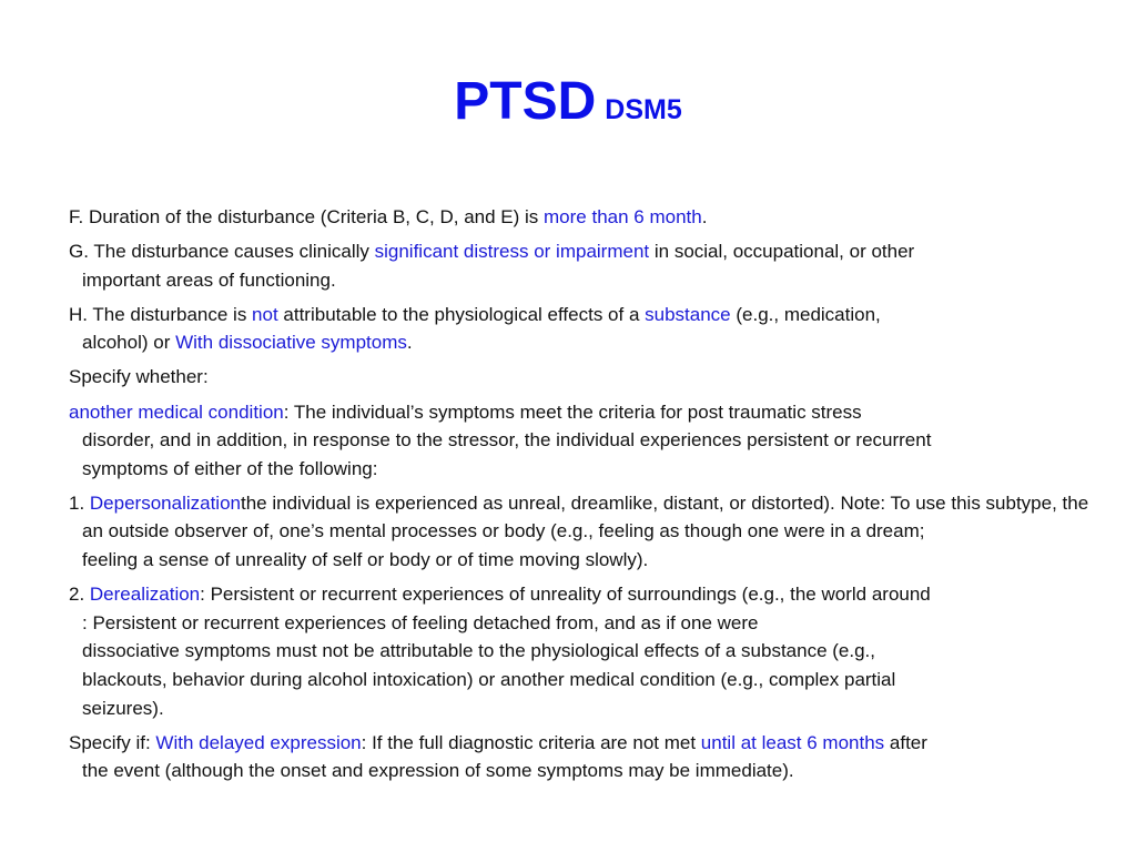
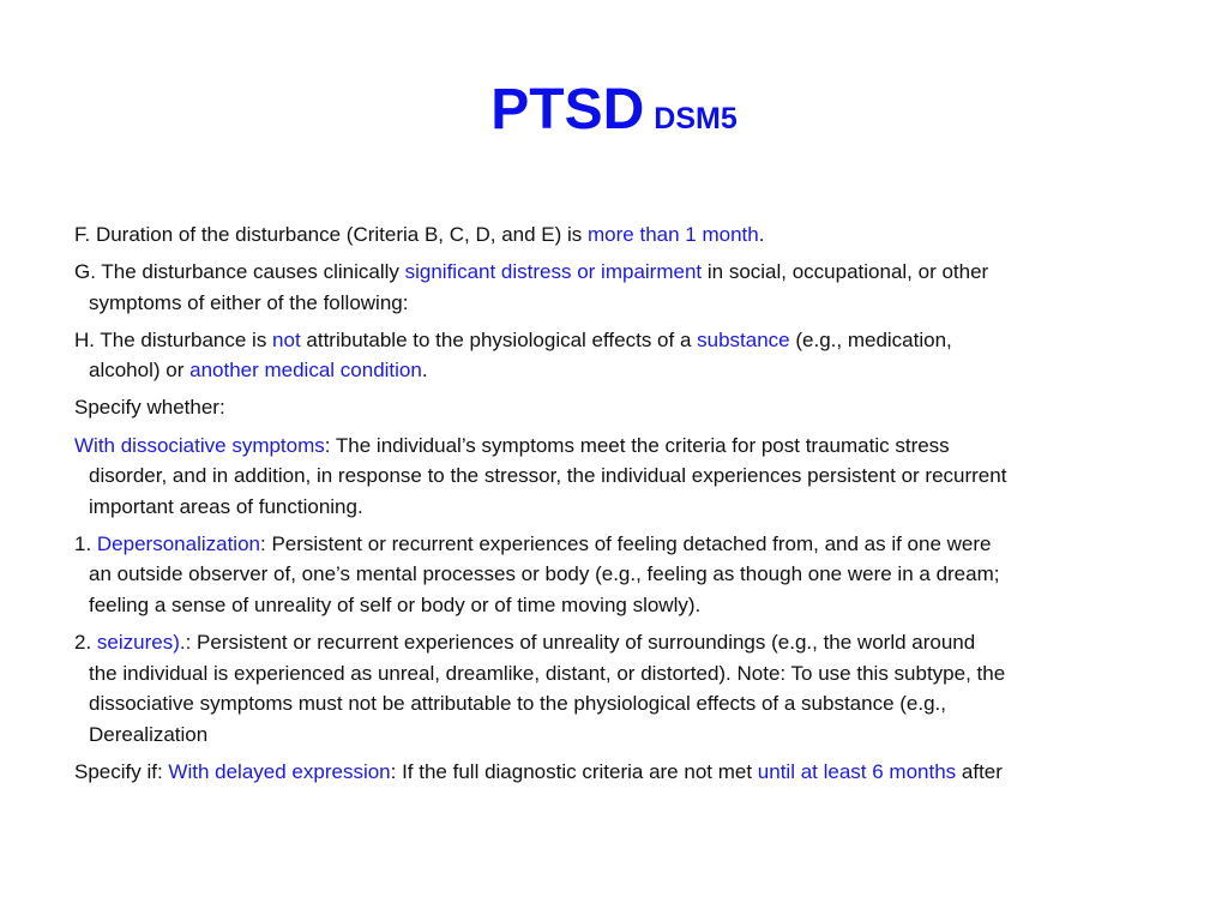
  PTSD DSM5
- F. Duration of the disturbance (Criteria B, C, D, and E) is more than 6 month.
+ F. Duration of the disturbance (Criteria B, C, D, and E) is more than 1 month.
  G. The disturbance causes clinically significant distress or impairment in social, occupational, or other
- important areas of functioning.
+ symptoms of either of the following:
  H. The disturbance is not attributable to the physiological effects of a substance (e.g., medication,
- alcohol) or With dissociative symptoms.
+ alcohol) or another medical condition.
  Specify whether:
- another medical condition: The individual’s symptoms meet the criteria for post traumatic stress
+ With dissociative symptoms: The individual’s symptoms meet the criteria for post traumatic stress
  disorder, and in addition, in response to the stressor, the individual experiences persistent or recurrent
- symptoms of either of the following:
+ important areas of functioning.
- 1. Depersonalizationthe individual is experienced as unreal, dreamlike, distant, or distorted). Note: To use this subtype, the
+ 1. Depersonalization: Persistent or recurrent experiences of feeling detached from, and as if one were
  an outside observer of, one’s mental processes or body (e.g., feeling as though one were in a dream;
  feeling a sense of unreality of self or body or of time moving slowly).
- 2. Derealization: Persistent or recurrent experiences of unreality of surroundings (e.g., the world around
+ 2. seizures).: Persistent or recurrent experiences of unreality of surroundings (e.g., the world around
- : Persistent or recurrent experiences of feeling detached from, and as if one were
+ the individual is experienced as unreal, dreamlike, distant, or distorted). Note: To use this subtype, the
  dissociative symptoms must not be attributable to the physiological effects of a substance (e.g.,
- blackouts, behavior during alcohol intoxication) or another medical condition (e.g., complex partial
- seizures).
+ Derealization
  Specify if: With delayed expression: If the full diagnostic criteria are not met until at least 6 months after
- the event (although the onset and expression of some symptoms may be immediate).
